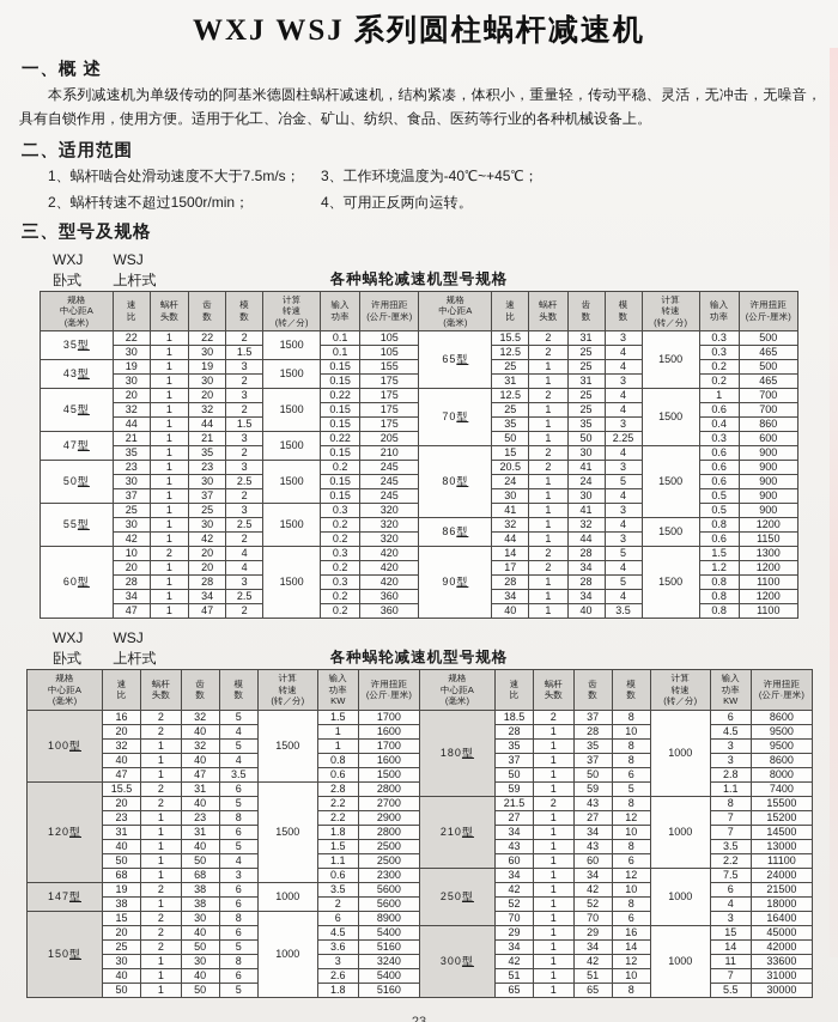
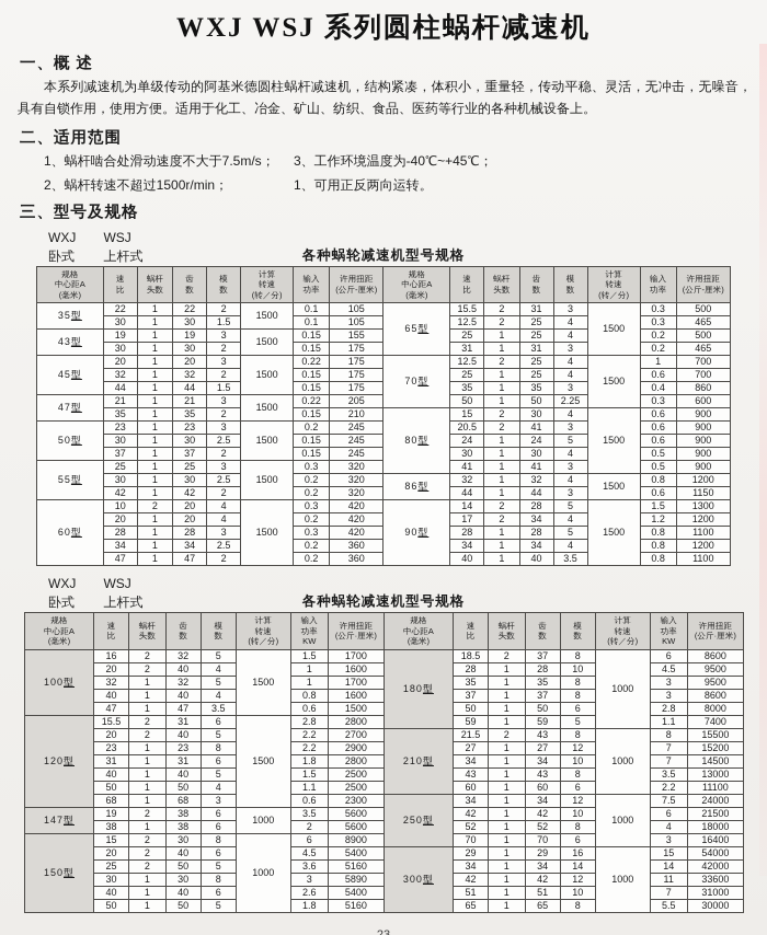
  WXJ WSJ 系列圆柱蜗杆减速机
  一、概 述
  本系列减速机为单级传动的阿基米德圆柱蜗杆减速机，结构紧凑，体积小，重量轻，传动平稳、灵活，无冲击，无噪音，具有自锁作用，使用方便。适用于化工、冶金、矿山、纺织、食品、医药等行业的各种机械设备上。
  二、适用范围
  1、蜗杆啮合处滑动速度不大于7.5m/s；
  2、蜗杆转速不超过1500r/min；
  3、工作环境温度为-40℃~+45℃；
- 4、可用正反两向运转。
+ 1、可用正反两向运转。
  三、型号及规格
  WXJ WSJ
  卧式 上杆式
  各种蜗轮减速机型号规格
  规格 中心距A (毫米)	速 比	蜗杆 头数	齿 数	模 数	计算 转速 (转／分)	输入 功率	许用扭距 (公斤-厘米)	规格 中心距A (毫米)	速 比	蜗杆 头数	齿 数	模 数	计算 转速 (转／分)	输入 功率	许用扭距 (公斤-厘米)
  35型	22	1	22	2	1500	0.1	105	65型	15.5	2	31	3	1500	0.3	500
  30	1	30	1.5	0.1	105	12.5	2	25	4	0.3	465
  43型	19	1	19	3	1500	0.15	155	25	1	25	4	0.2	500
  30	1	30	2	0.15	175	31	1	31	3	0.2	465
  45型	20	1	20	3	1500	0.22	175	70型	12.5	2	25	4	1500	1	700
  32	1	32	2	0.15	175	25	1	25	4	0.6	700
  44	1	44	1.5	0.15	175	35	1	35	3	0.4	860
  47型	21	1	21	3	1500	0.22	205	50	1	50	2.25	0.3	600
  35	1	35	2	0.15	210	80型	15	2	30	4	1500	0.6	900
  50型	23	1	23	3	1500	0.2	245	20.5	2	41	3	0.6	900
  30	1	30	2.5	0.15	245	24	1	24	5	0.6	900
  37	1	37	2	0.15	245	30	1	30	4	0.5	900
  55型	25	1	25	3	1500	0.3	320	41	1	41	3	0.5	900
  30	1	30	2.5	0.2	320	86型	32	1	32	4	1500	0.8	1200
  42	1	42	2	0.2	320	44	1	44	3	0.6	1150
  60型	10	2	20	4	1500	0.3	420	90型	14	2	28	5	1500	1.5	1300
  20	1	20	4	0.2	420	17	2	34	4	1.2	1200
  28	1	28	3	0.3	420	28	1	28	5	0.8	1100
  34	1	34	2.5	0.2	360	34	1	34	4	0.8	1200
  47	1	47	2	0.2	360	40	1	40	3.5	0.8	1100
  WXJ WSJ
  卧式 上杆式
  各种蜗轮减速机型号规格
  规格 中心距A (毫米)	速 比	蜗杆 头数	齿 数	模 数	计算 转速 (转／分)	输入 功率 KW	许用扭距 (公斤·厘米)	规格 中心距A (毫米)	速 比	蜗杆 头数	齿 数	模 数	计算 转速 (转／分)	输入 功率 KW	许用扭距 (公斤·厘米)
  100型	16	2	32	5	1500	1.5	1700	180型	18.5	2	37	8	1000	6	8600
  20	2	40	4	1	1600	28	1	28	10	4.5	9500
  32	1	32	5	1	1700	35	1	35	8	3	9500
  40	1	40	4	0.8	1600	37	1	37	8	3	8600
  47	1	47	3.5	0.6	1500	50	1	50	6	2.8	8000
  120型	15.5	2	31	6	1500	2.8	2800	59	1	59	5	1.1	7400
  20	2	40	5	2.2	2700	210型	21.5	2	43	8	1000	8	15500
  23	1	23	8	2.2	2900	27	1	27	12	7	15200
  31	1	31	6	1.8	2800	34	1	34	10	7	14500
  40	1	40	5	1.5	2500	43	1	43	8	3.5	13000
  50	1	50	4	1.1	2500	60	1	60	6	2.2	11100
  68	1	68	3	0.6	2300	250型	34	1	34	12	1000	7.5	24000
  147型	19	2	38	6	1000	3.5	5600	42	1	42	10	6	21500
  38	1	38	6	2	5600	52	1	52	8	4	18000
  150型	15	2	30	8	1000	6	8900	70	1	70	6	3	16400
- 20	2	40	6	4.5	5400	300型	29	1	29	16	1000	15	45000
+ 20	2	40	6	4.5	5400	300型	29	1	29	16	1000	15	54000
  25	2	50	5	3.6	5160	34	1	34	14	14	42000
- 30	1	30	8	3	3240	42	1	42	12	11	33600
+ 30	1	30	8	3	5890	42	1	42	12	11	33600
  40	1	40	6	2.6	5400	51	1	51	10	7	31000
  50	1	50	5	1.8	5160	65	1	65	8	5.5	30000
